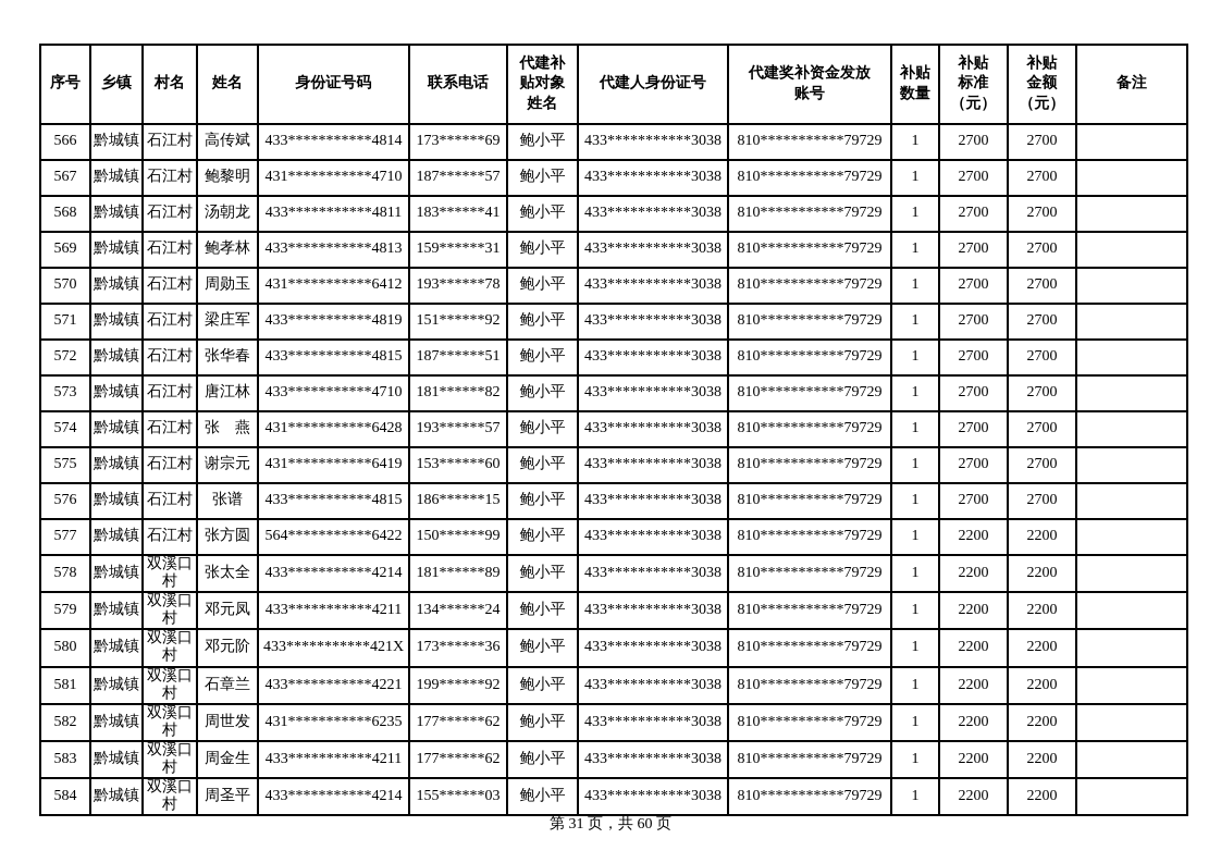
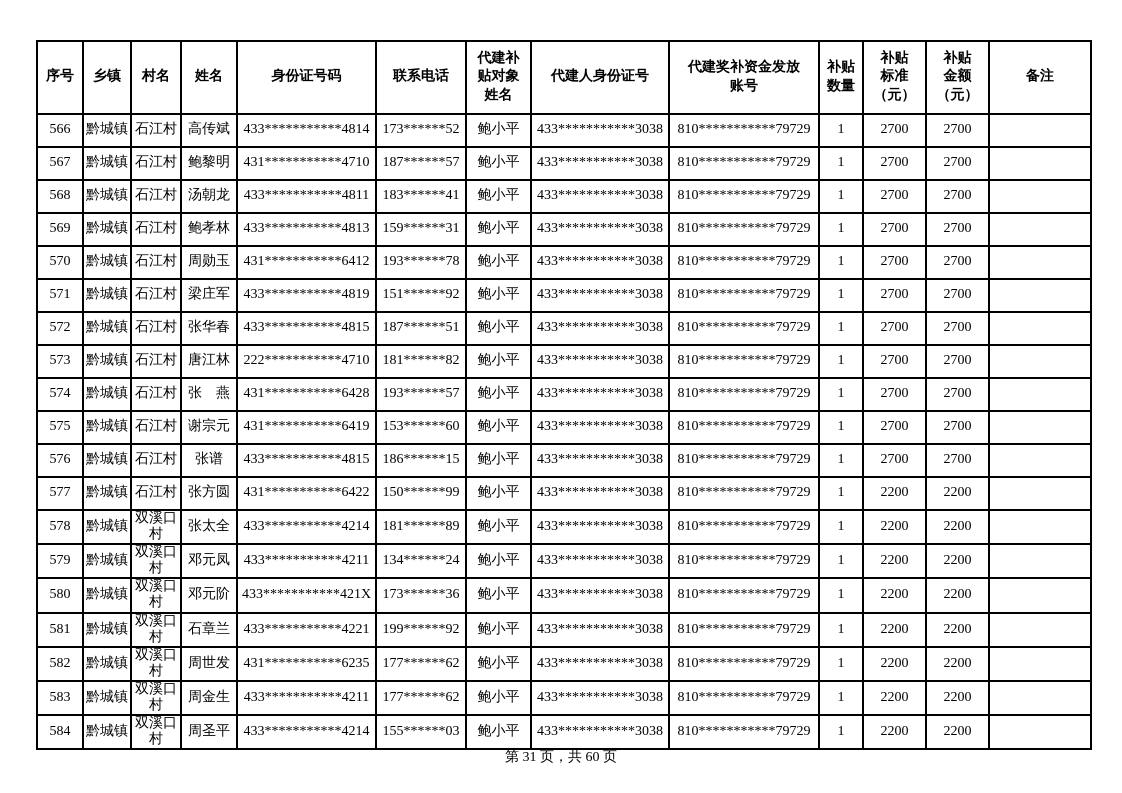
  序号	乡镇	村名	姓名	身份证号码	联系电话	代建补 贴对象 姓名	代建人身份证号	代建奖补资金发放 账号	补贴 数量	补贴 标准 （元）	补贴 金额 （元）	备注
- 566	黔城镇	石江村	高传斌	433***********4814	173******69	鲍小平	433***********3038	810***********79729	1	2700	2700
+ 566	黔城镇	石江村	高传斌	433***********4814	173******52	鲍小平	433***********3038	810***********79729	1	2700	2700
  567	黔城镇	石江村	鲍黎明	431***********4710	187******57	鲍小平	433***********3038	810***********79729	1	2700	2700
  568	黔城镇	石江村	汤朝龙	433***********4811	183******41	鲍小平	433***********3038	810***********79729	1	2700	2700
  569	黔城镇	石江村	鲍孝林	433***********4813	159******31	鲍小平	433***********3038	810***********79729	1	2700	2700
  570	黔城镇	石江村	周勋玉	431***********6412	193******78	鲍小平	433***********3038	810***********79729	1	2700	2700
  571	黔城镇	石江村	梁庄军	433***********4819	151******92	鲍小平	433***********3038	810***********79729	1	2700	2700
  572	黔城镇	石江村	张华春	433***********4815	187******51	鲍小平	433***********3038	810***********79729	1	2700	2700
- 573	黔城镇	石江村	唐江林	433***********4710	181******82	鲍小平	433***********3038	810***********79729	1	2700	2700
+ 573	黔城镇	石江村	唐江林	222***********4710	181******82	鲍小平	433***********3038	810***********79729	1	2700	2700
  574	黔城镇	石江村	张 燕	431***********6428	193******57	鲍小平	433***********3038	810***********79729	1	2700	2700
  575	黔城镇	石江村	谢宗元	431***********6419	153******60	鲍小平	433***********3038	810***********79729	1	2700	2700
  576	黔城镇	石江村	张谱	433***********4815	186******15	鲍小平	433***********3038	810***********79729	1	2700	2700
- 577	黔城镇	石江村	张方圆	564***********6422	150******99	鲍小平	433***********3038	810***********79729	1	2200	2200
+ 577	黔城镇	石江村	张方圆	431***********6422	150******99	鲍小平	433***********3038	810***********79729	1	2200	2200
  578	黔城镇	双溪口村	张太全	433***********4214	181******89	鲍小平	433***********3038	810***********79729	1	2200	2200
  579	黔城镇	双溪口村	邓元凤	433***********4211	134******24	鲍小平	433***********3038	810***********79729	1	2200	2200
  580	黔城镇	双溪口村	邓元阶	433***********421X	173******36	鲍小平	433***********3038	810***********79729	1	2200	2200
  581	黔城镇	双溪口村	石章兰	433***********4221	199******92	鲍小平	433***********3038	810***********79729	1	2200	2200
  582	黔城镇	双溪口村	周世发	431***********6235	177******62	鲍小平	433***********3038	810***********79729	1	2200	2200
  583	黔城镇	双溪口村	周金生	433***********4211	177******62	鲍小平	433***********3038	810***********79729	1	2200	2200
  584	黔城镇	双溪口村	周圣平	433***********4214	155******03	鲍小平	433***********3038	810***********79729	1	2200	2200
  第 31 页，共 60 页
